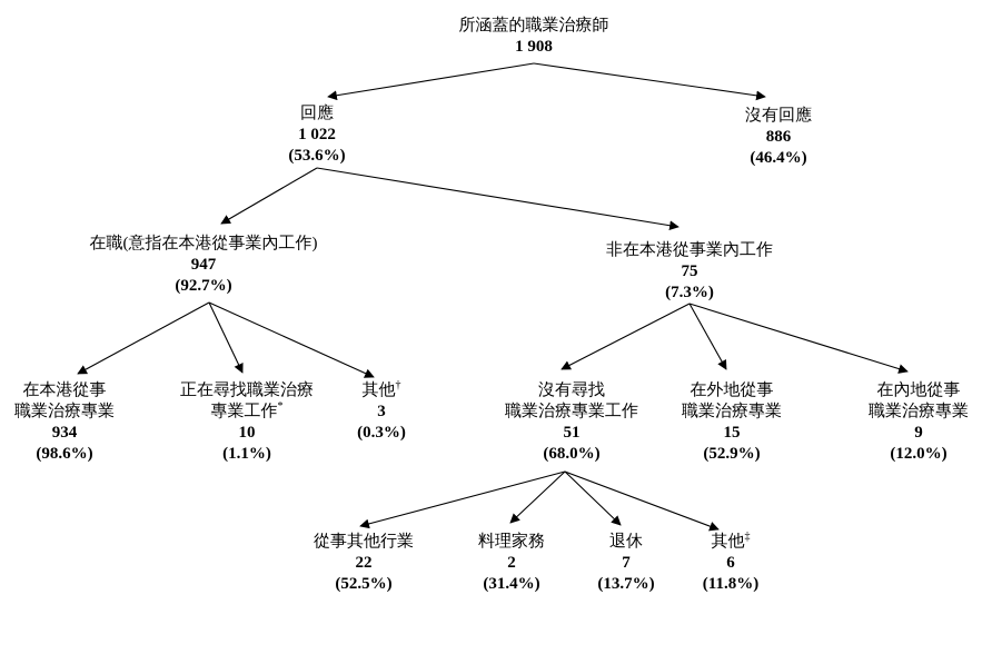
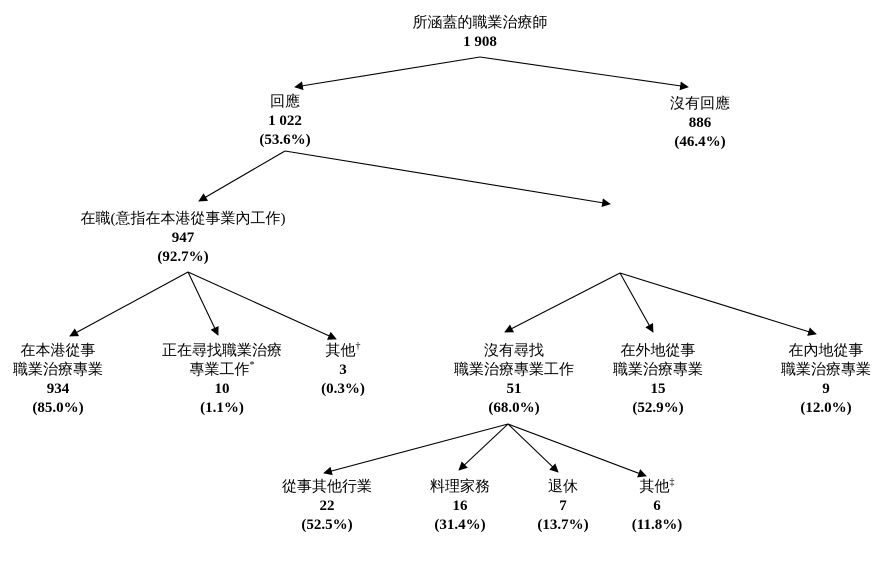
  所涵蓋的職業治療師
  1 908
  回應
  1 022
  (53.6%)
  沒有回應
  886
  (46.4%)
  在職(意指在本港從事業內工作)
  947
  (92.7%)
- 非在本港從事業內工作
- 75
- (7.3%)
  在本港從事
  職業治療專業
  934
- (98.6%)
+ (85.0%)
  正在尋找職業治療
  專業工作*
  10
  (1.1%)
  其他†
  3
  (0.3%)
  沒有尋找
  職業治療專業工作
  51
  (68.0%)
  在外地從事
  職業治療專業
  15
  (52.9%)
  在內地從事
  職業治療專業
  9
  (12.0%)
  從事其他行業
  22
  (52.5%)
  料理家務
- 2
+ 16
  (31.4%)
  退休
  7
  (13.7%)
  其他‡
  6
  (11.8%)
